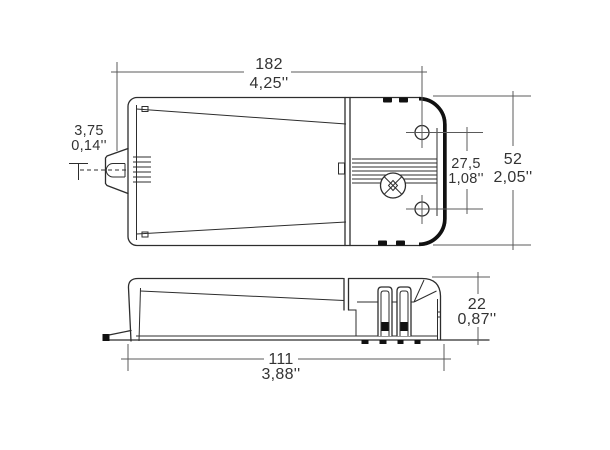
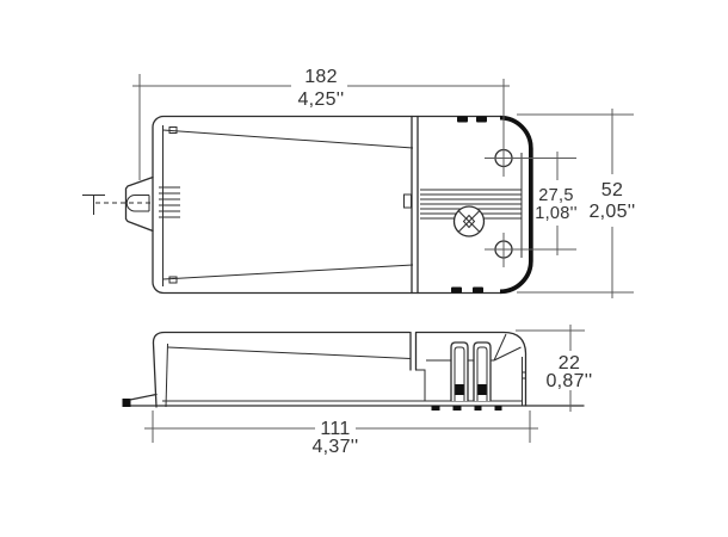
  182
  4,25''
- 3,75
- 0,14''
  27,5
  1,08''
  52
  2,05''
  22
  0,87''
  111
- 3,88''
+ 4,37''
